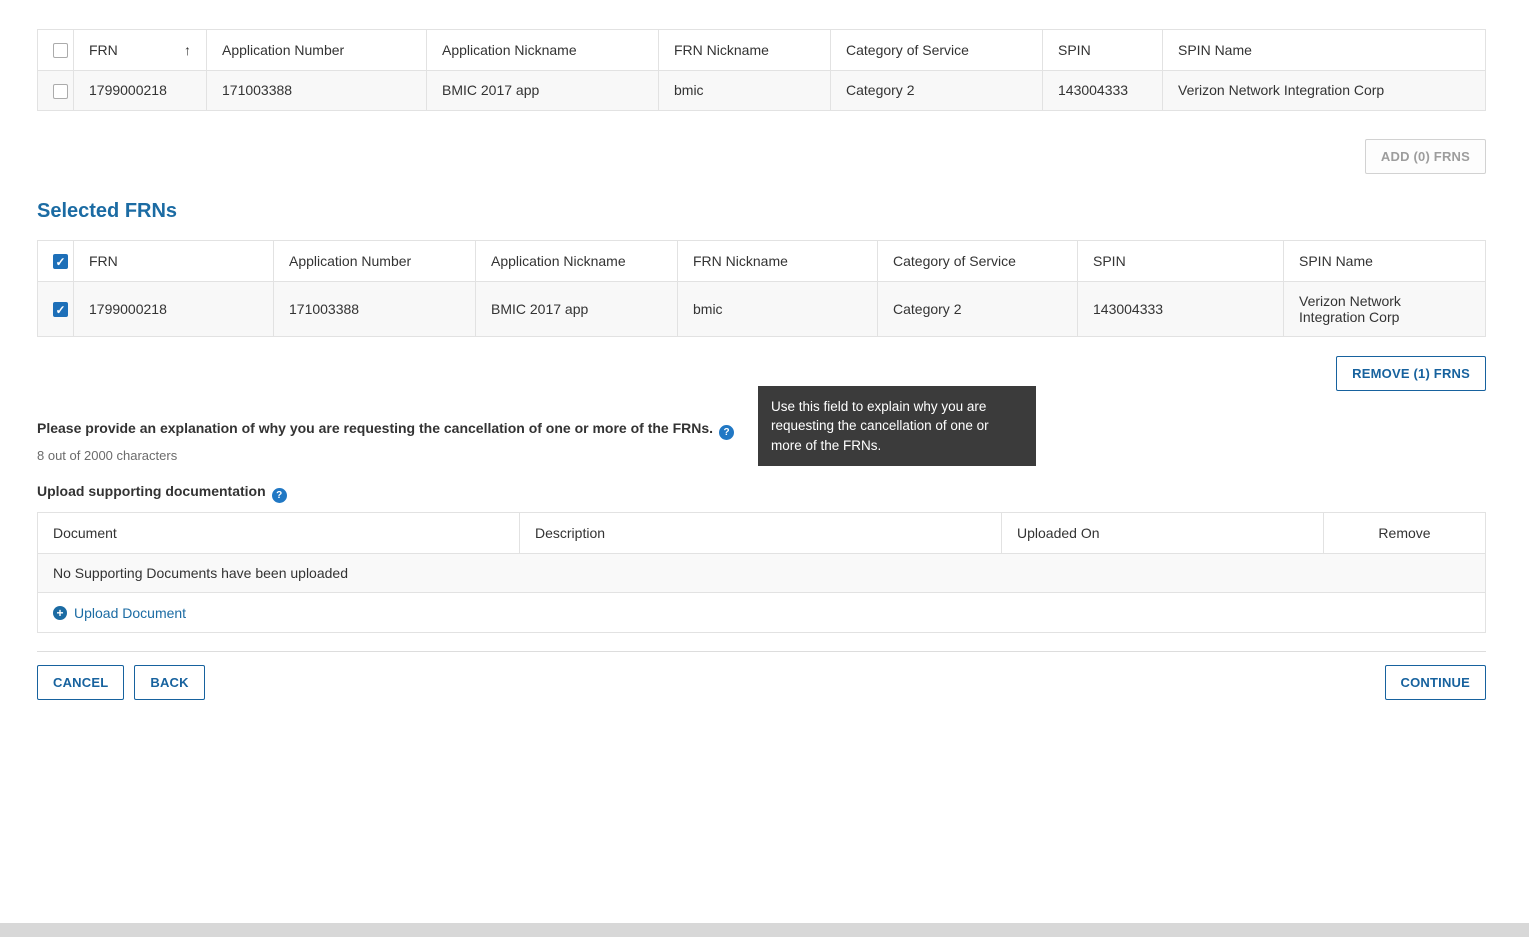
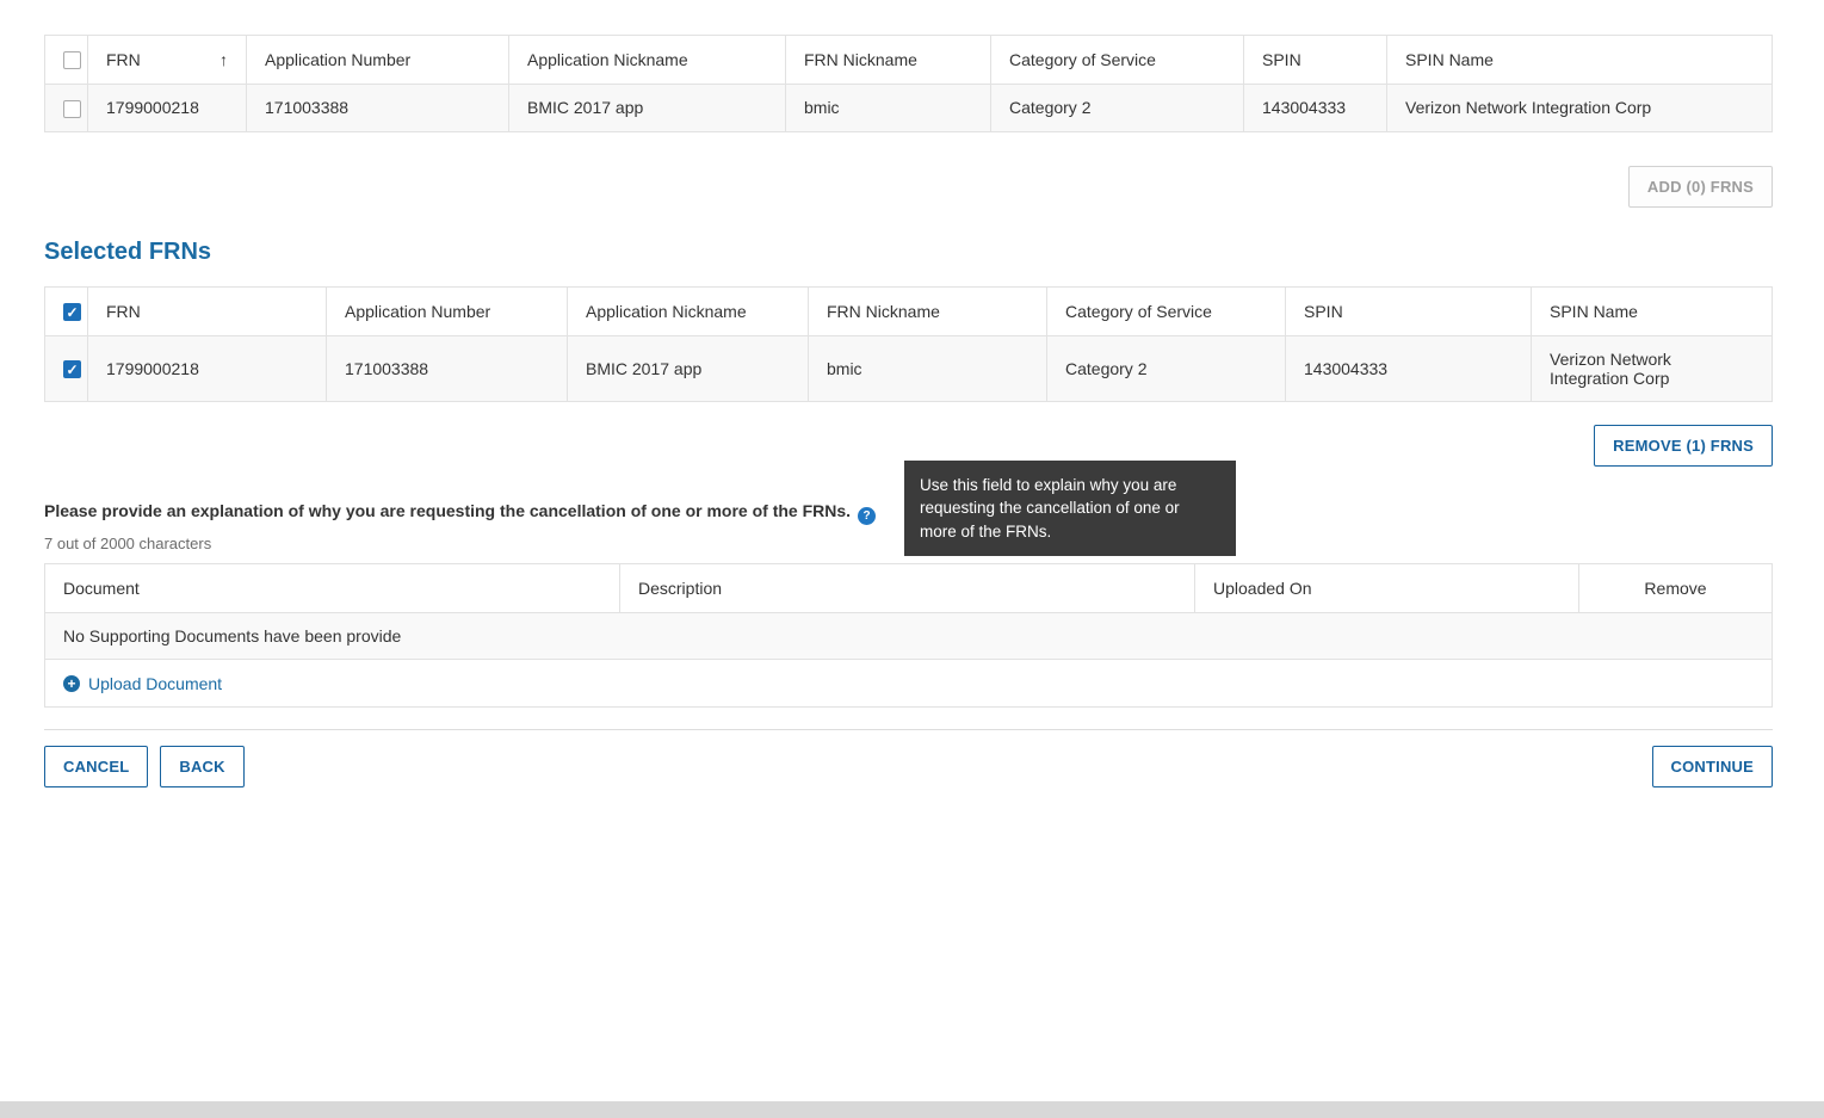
  	FRN ↑	Application Number	Application Nickname	FRN Nickname	Category of Service	SPIN	SPIN Name
  	1799000218	171003388	BMIC 2017 app	bmic	Category 2	143004333	Verizon Network Integration Corp
  ADD (0) FRNS
  Selected FRNs
  	FRN	Application Number	Application Nickname	FRN Nickname	Category of Service	SPIN	SPIN Name
  	1799000218	171003388	BMIC 2017 app	bmic	Category 2	143004333	Verizon Network Integration Corp
  REMOVE (1) FRNS
  Use this field to explain why you are requesting the cancellation of one or more of the FRNs.
  Please provide an explanation of why you are requesting the cancellation of one or more of the FRNs. ?
- 8 out of 2000 characters
+ 7 out of 2000 characters
- Upload supporting documentation ?
  Document	Description	Uploaded On	Remove
- No Supporting Documents have been uploaded
+ No Supporting Documents have been provide
  + Upload Document
  CANCEL
  BACK
  CONTINUE
